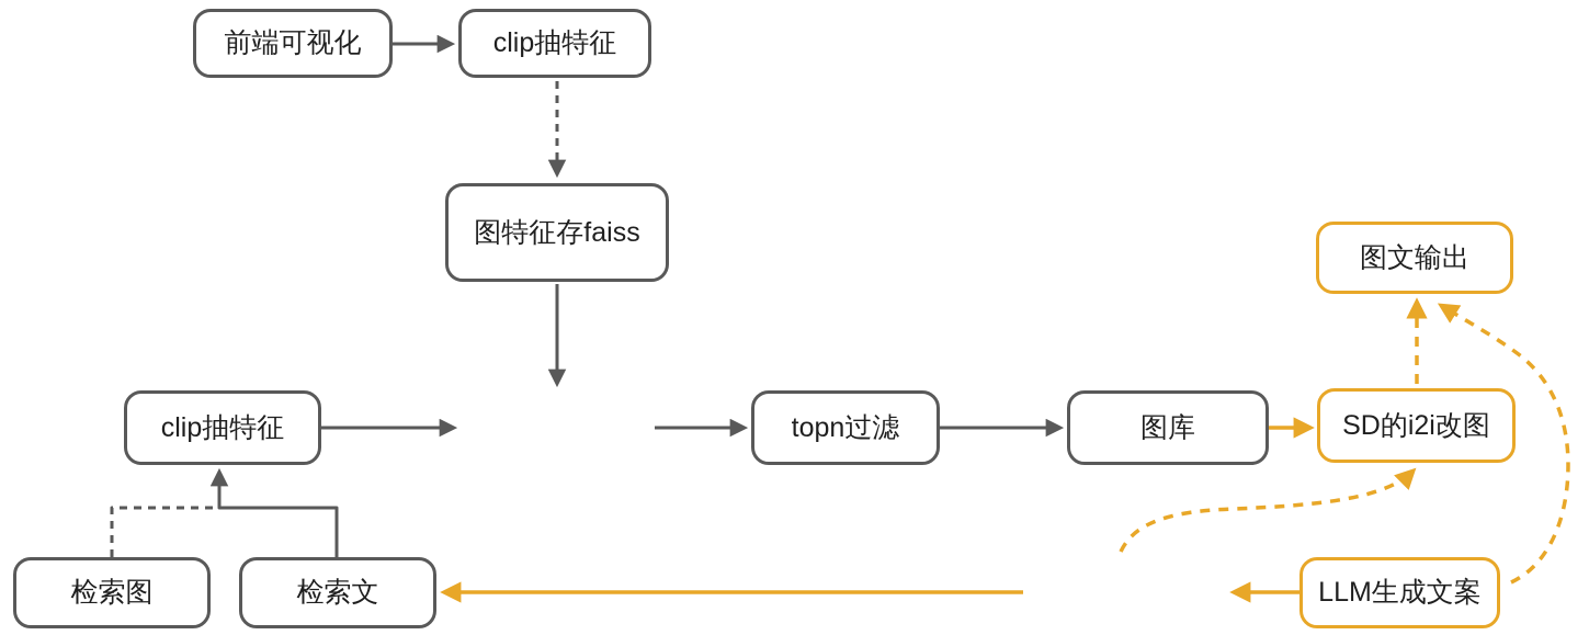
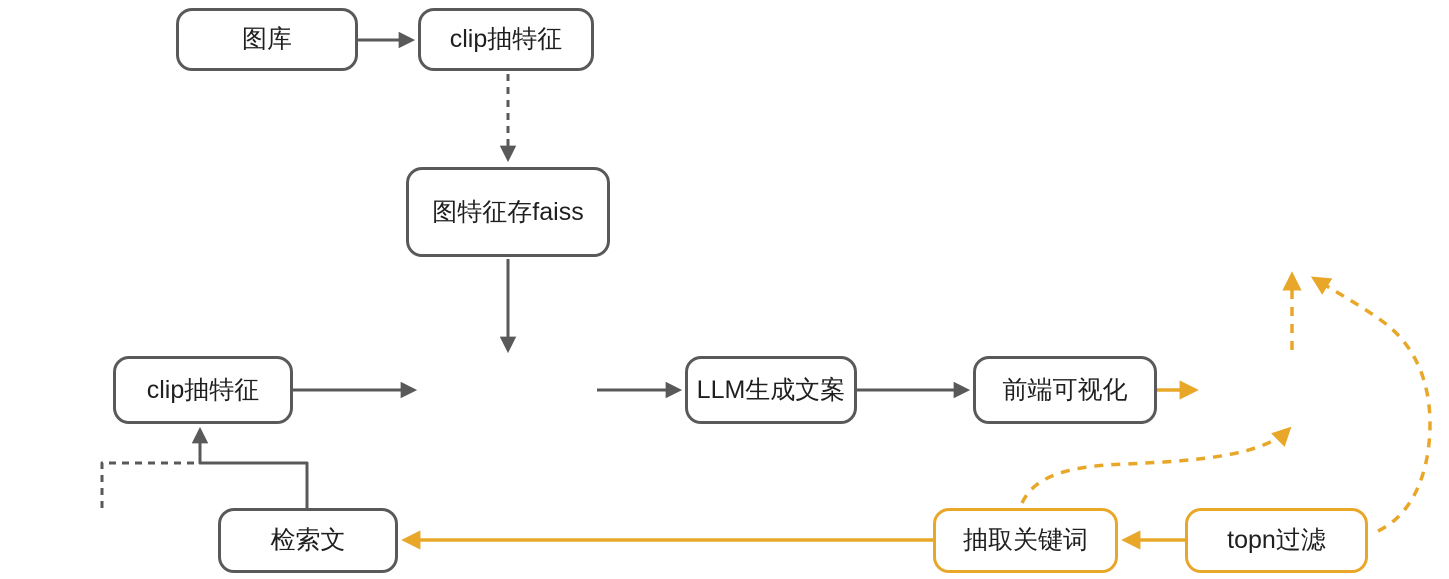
- 前端可视化
+ 图库
  clip抽特征
  图特征存faiss
  clip抽特征
- topn过滤
+ LLM生成文案
- 图库
+ 前端可视化
- SD的i2i改图
- 图文输出
- 检索图
  检索文
+ 抽取关键词
- LLM生成文案
+ topn过滤
